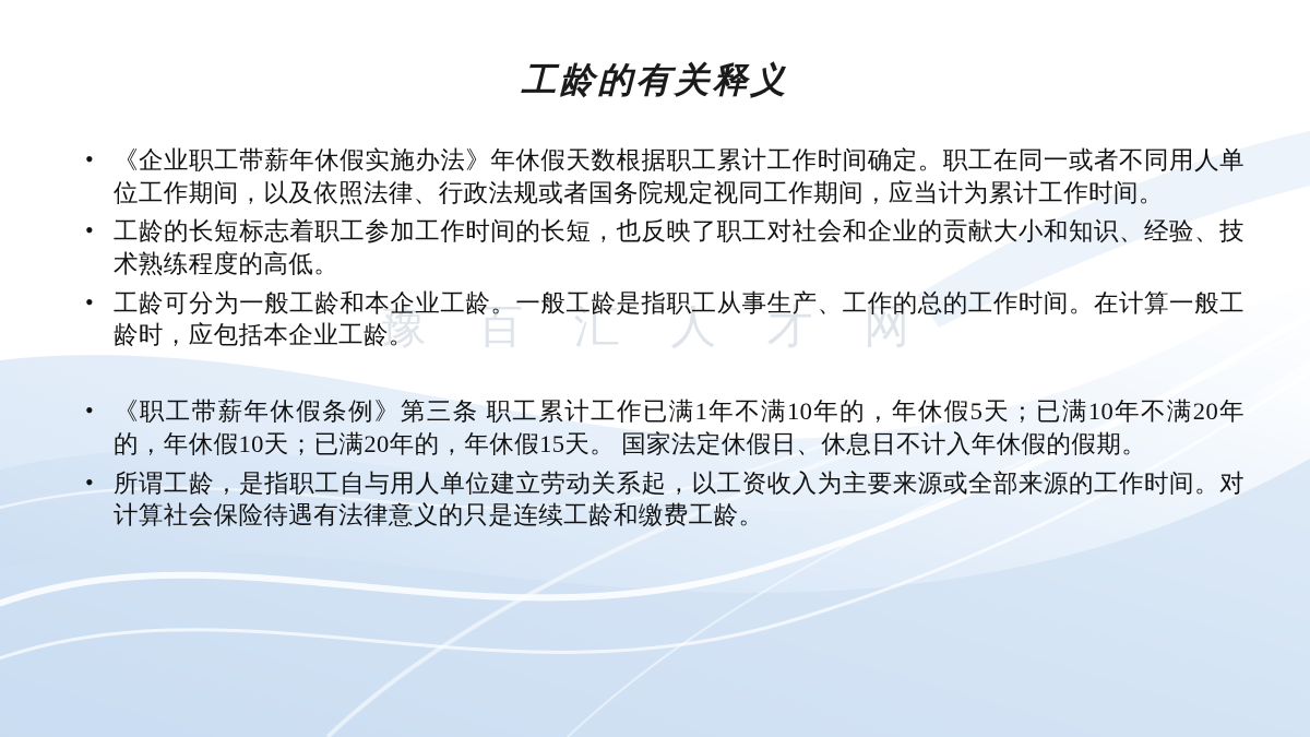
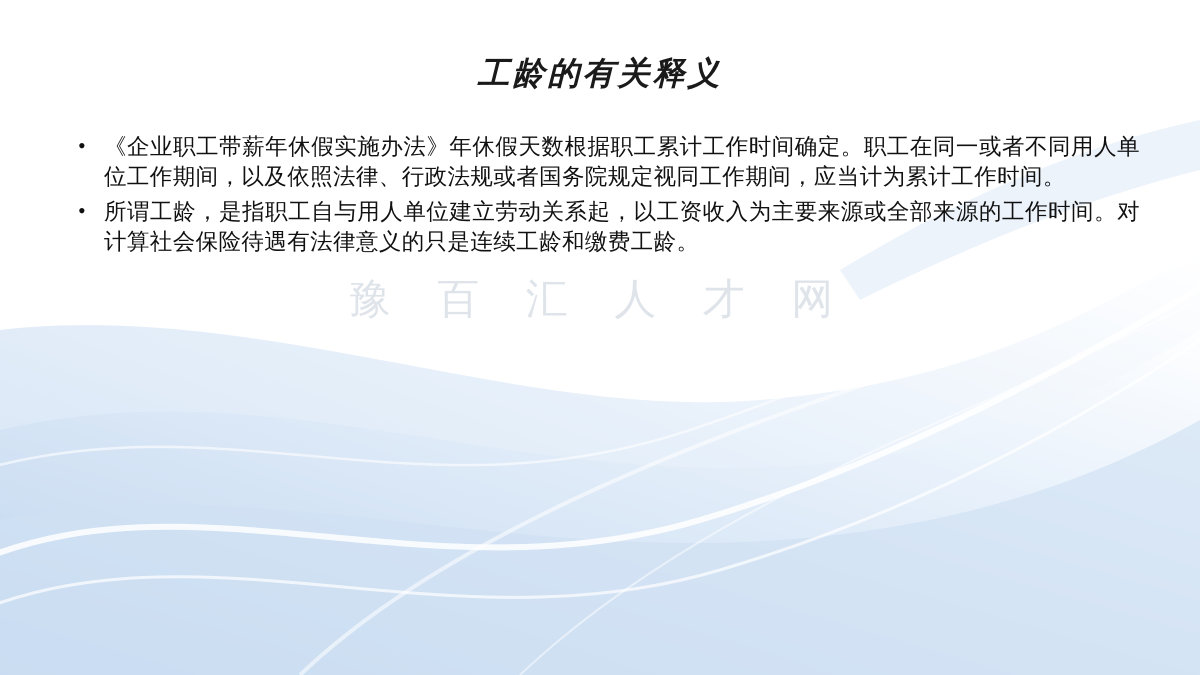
  豫 百 汇 人 才 网
  工龄的有关释义
  《企业职工带薪年休假实施办法》年休假天数根据职工累计工作时间确定。职工在同一或者不同用人单位工作期间，以及依照法律、行政法规或者国务院规定视同工作期间，应当计为累计工作时间。
- 工龄的长短标志着职工参加工作时间的长短，也反映了职工对社会和企业的贡献大小和知识、经验、技术熟练程度的高低。
- 工龄可分为一般工龄和本企业工龄。一般工龄是指职工从事生产、工作的总的工作时间。在计算一般工龄时，应包括本企业工龄。
- 《职工带薪年休假条例》第三条 职工累计工作已满1年不满10年的，年休假5天；已满10年不满20年的，年休假10天；已满20年的，年休假15天。 国家法定休假日、休息日不计入年休假的假期。
  所谓工龄，是指职工自与用人单位建立劳动关系起，以工资收入为主要来源或全部来源的工作时间。对计算社会保险待遇有法律意义的只是连续工龄和缴费工龄。
